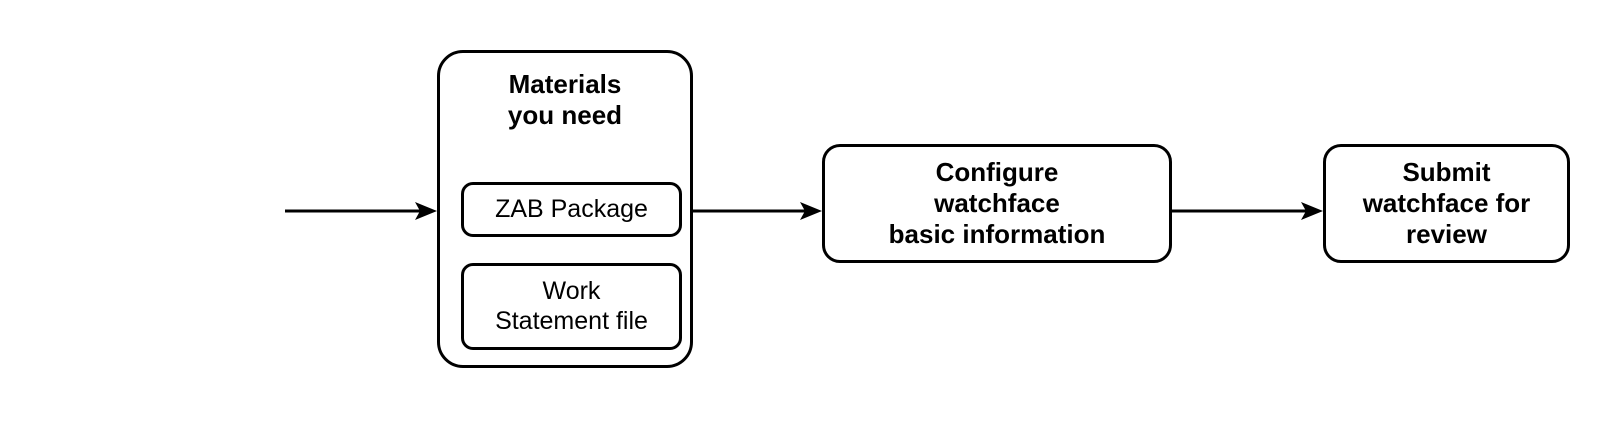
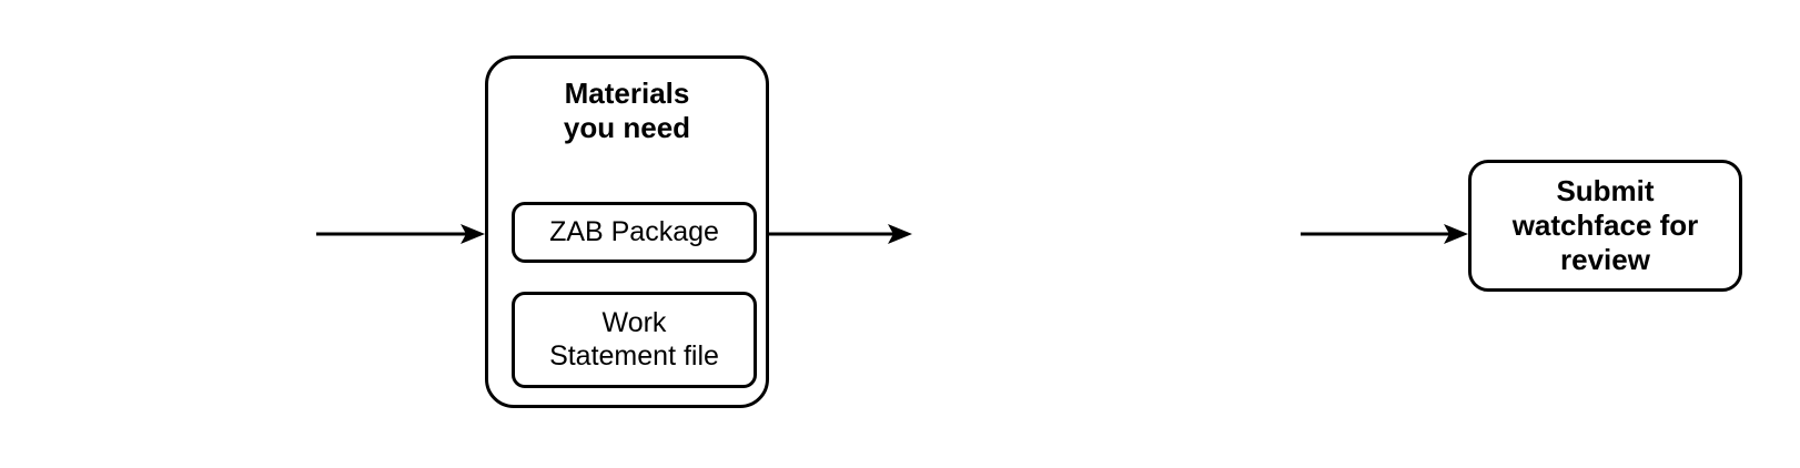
  Materials
  you need
  ZAB Package
  Work
  Statement file
- Configure
- watchface
- basic information
  Submit
  watchface for
  review
